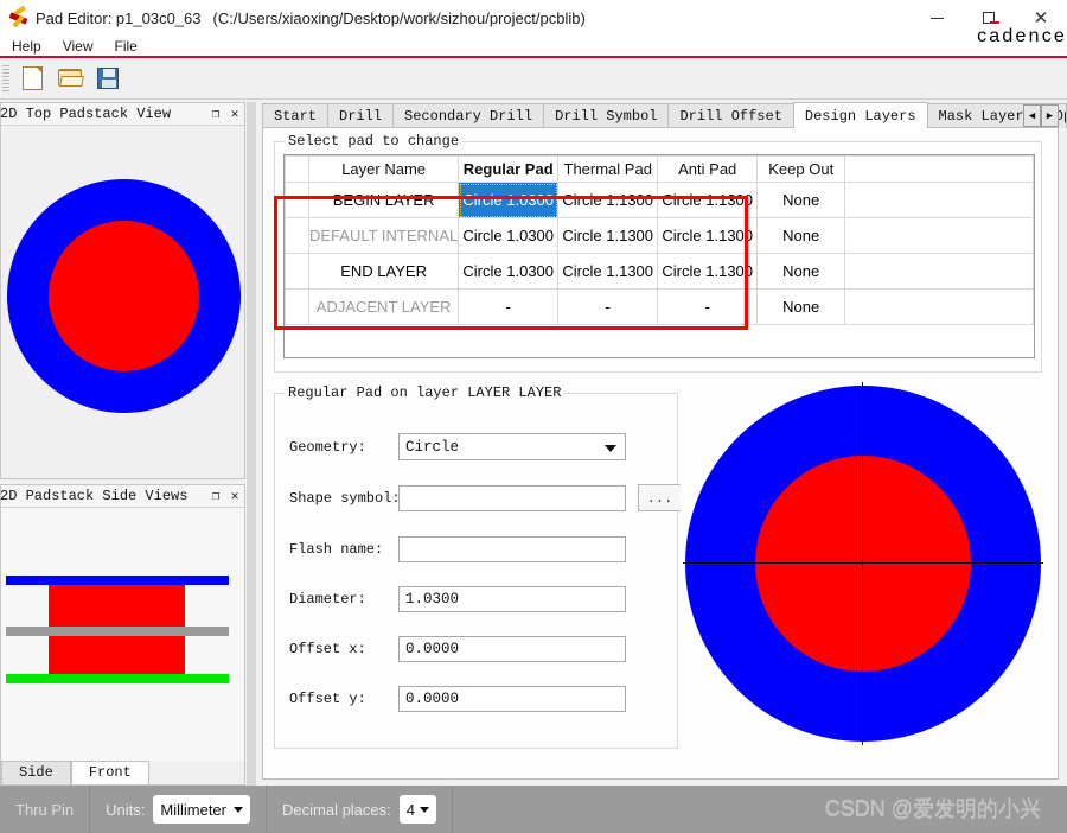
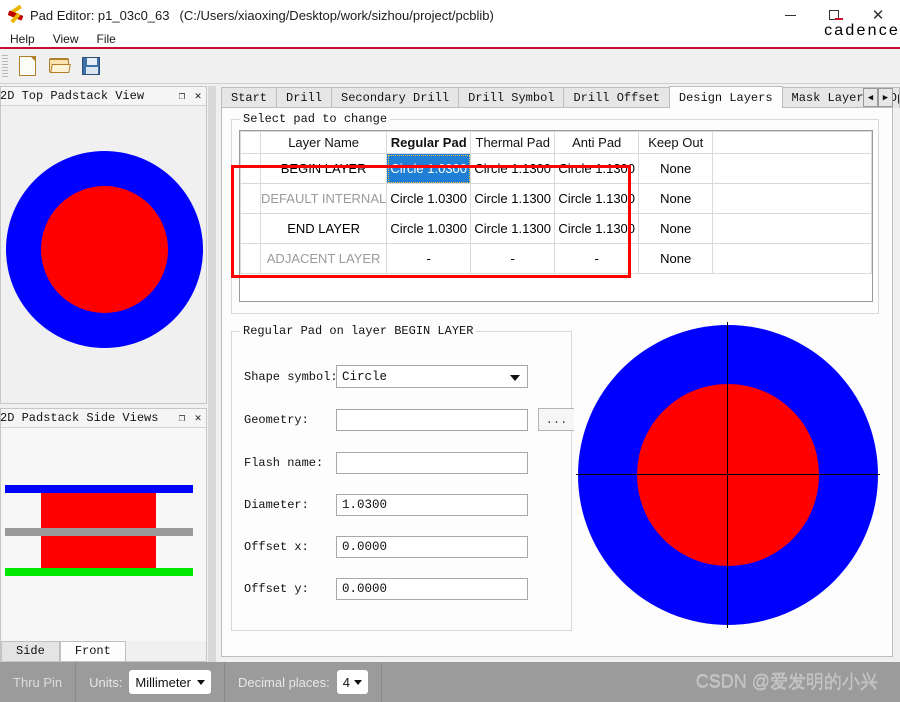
  Pad Editor: p1_03c0_63
  (C:/Users/xiaoxing/Desktop/work/sizhou/project/pcblib)
  ✕
  Help
  View
  File
  cadence
  2D Top Padstack View
  ❐
  ✕
  2D Padstack Side Views
  ❐
  ✕
  Side
  Front
  Start
  Drill
  Secondary Drill
  Drill Symbol
  Drill Offset
  Design Layers
  Mask Layer
  ◀
  ▶
  Select pad to change
  	Layer Name	Regular Pad	Thermal Pad	Anti Pad	Keep Out
  	BEGIN LAYER	Circle 1.0300	Circle 1.1300	Circle 1.1300	None
  	DEFAULT INTERNAL	Circle 1.0300	Circle 1.1300	Circle 1.1300	None
  	END LAYER	Circle 1.0300	Circle 1.1300	Circle 1.1300	None
  	ADJACENT LAYER	-	-	-	None
- Regular Pad on layer LAYER LAYER
+ Regular Pad on layer BEGIN LAYER
- Geometry:
+ Shape symbol:
  Circle
- Shape symbol:
+ Geometry:
  ...
  Flash name:
  Diameter:
  1.0300
  Offset x:
  0.0000
  Offset y:
  0.0000
  Thru Pin
  Units:
  Millimeter
  Decimal places:
  4
  CSDN @爱发明的小兴
